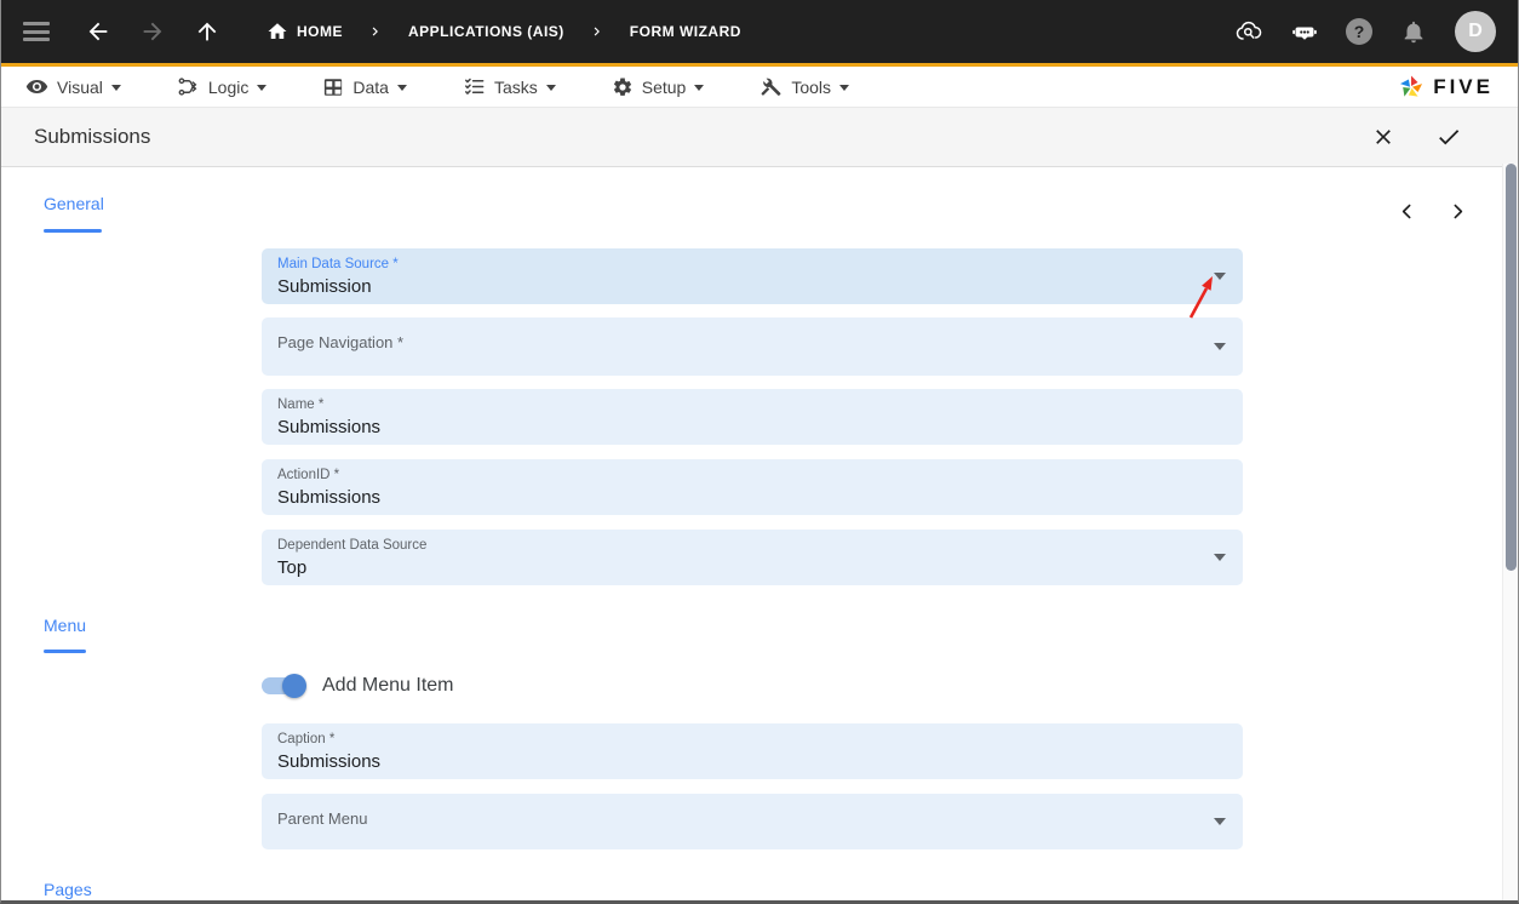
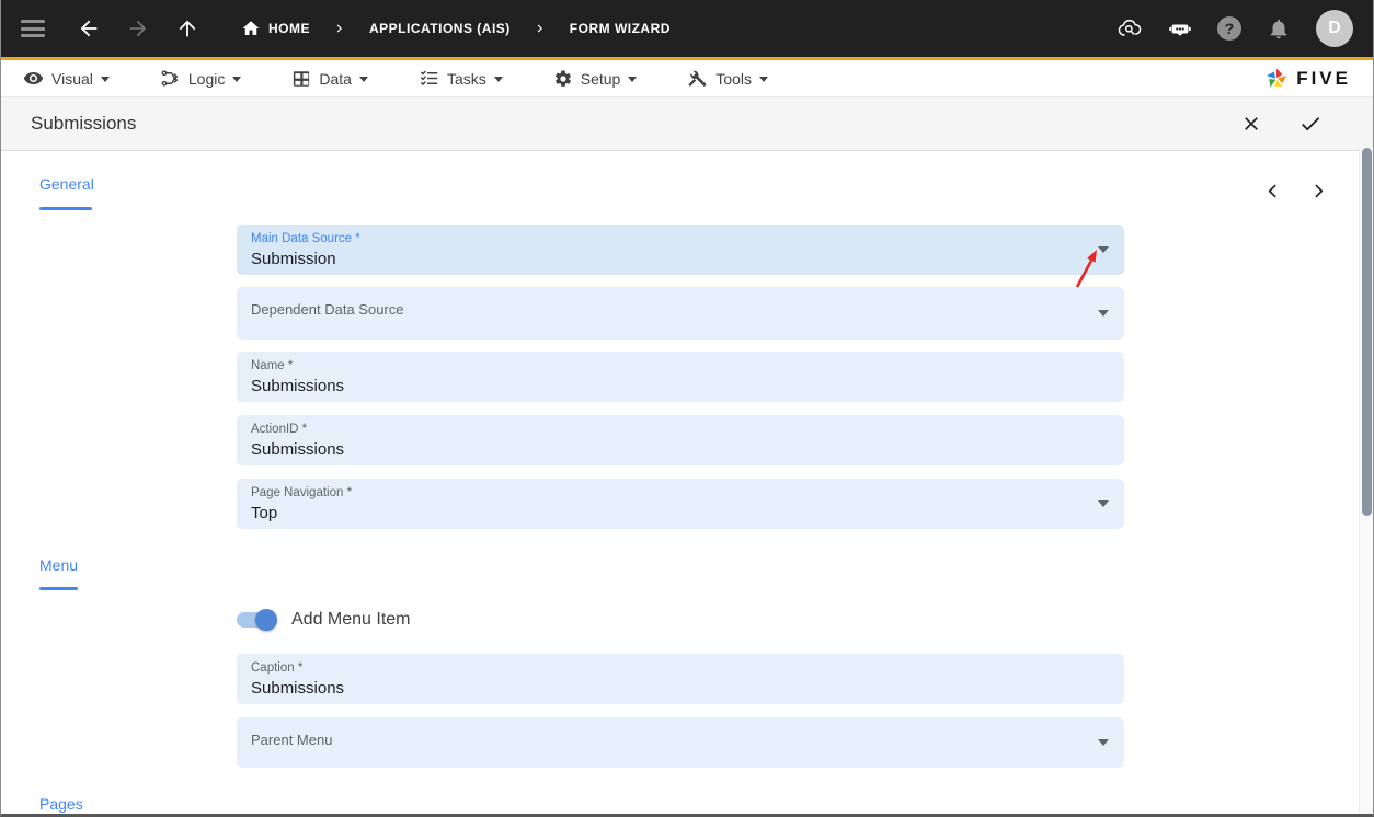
  HOME
  APPLICATIONS (AIS)
  FORM WIZARD
  ?
  D
  Visual
  Logic
  Data
  Tasks
  Setup
  Tools
  FIVE
  Submissions
  General
  Main Data Source *
  Submission
- Page Navigation *
+ Dependent Data Source
  Name *
  Submissions
  ActionID *
  Submissions
- Dependent Data Source
+ Page Navigation *
  Top
  Menu
  Add Menu Item
  Caption *
  Submissions
  Parent Menu
  Pages
